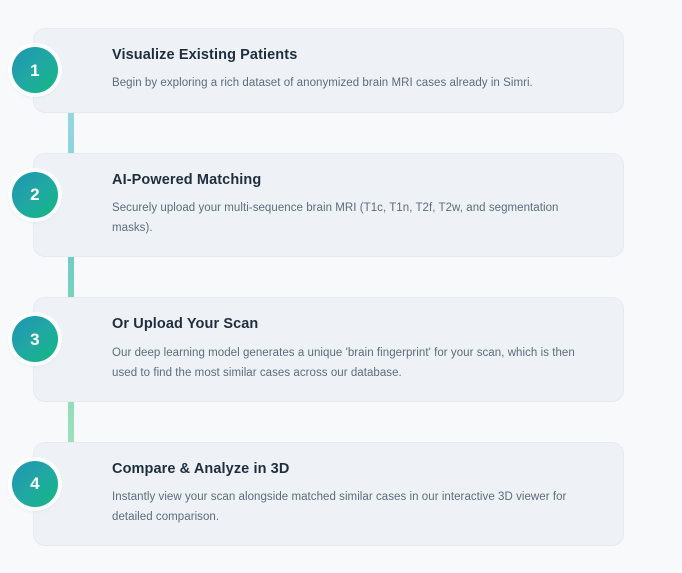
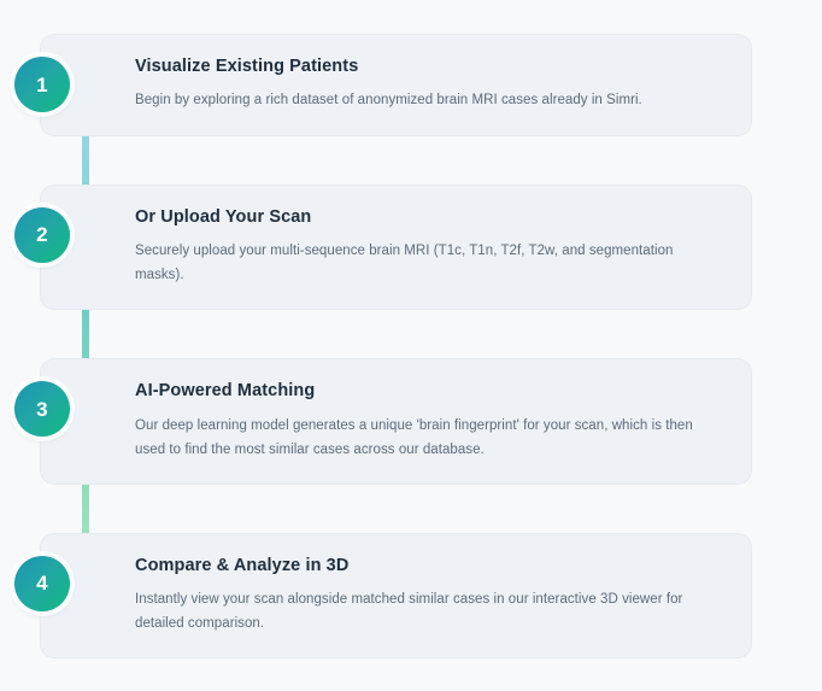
  1
  Visualize Existing Patients
  Begin by exploring a rich dataset of anonymized brain MRI cases already in Simri.
  2
- AI-Powered Matching
+ Or Upload Your Scan
  Securely upload your multi-sequence brain MRI (T1c, T1n, T2f, T2w, and segmentation masks).
  3
- Or Upload Your Scan
+ AI-Powered Matching
  Our deep learning model generates a unique 'brain fingerprint' for your scan, which is then used to find the most similar cases across our database.
  4
  Compare & Analyze in 3D
  Instantly view your scan alongside matched similar cases in our interactive 3D viewer for detailed comparison.
